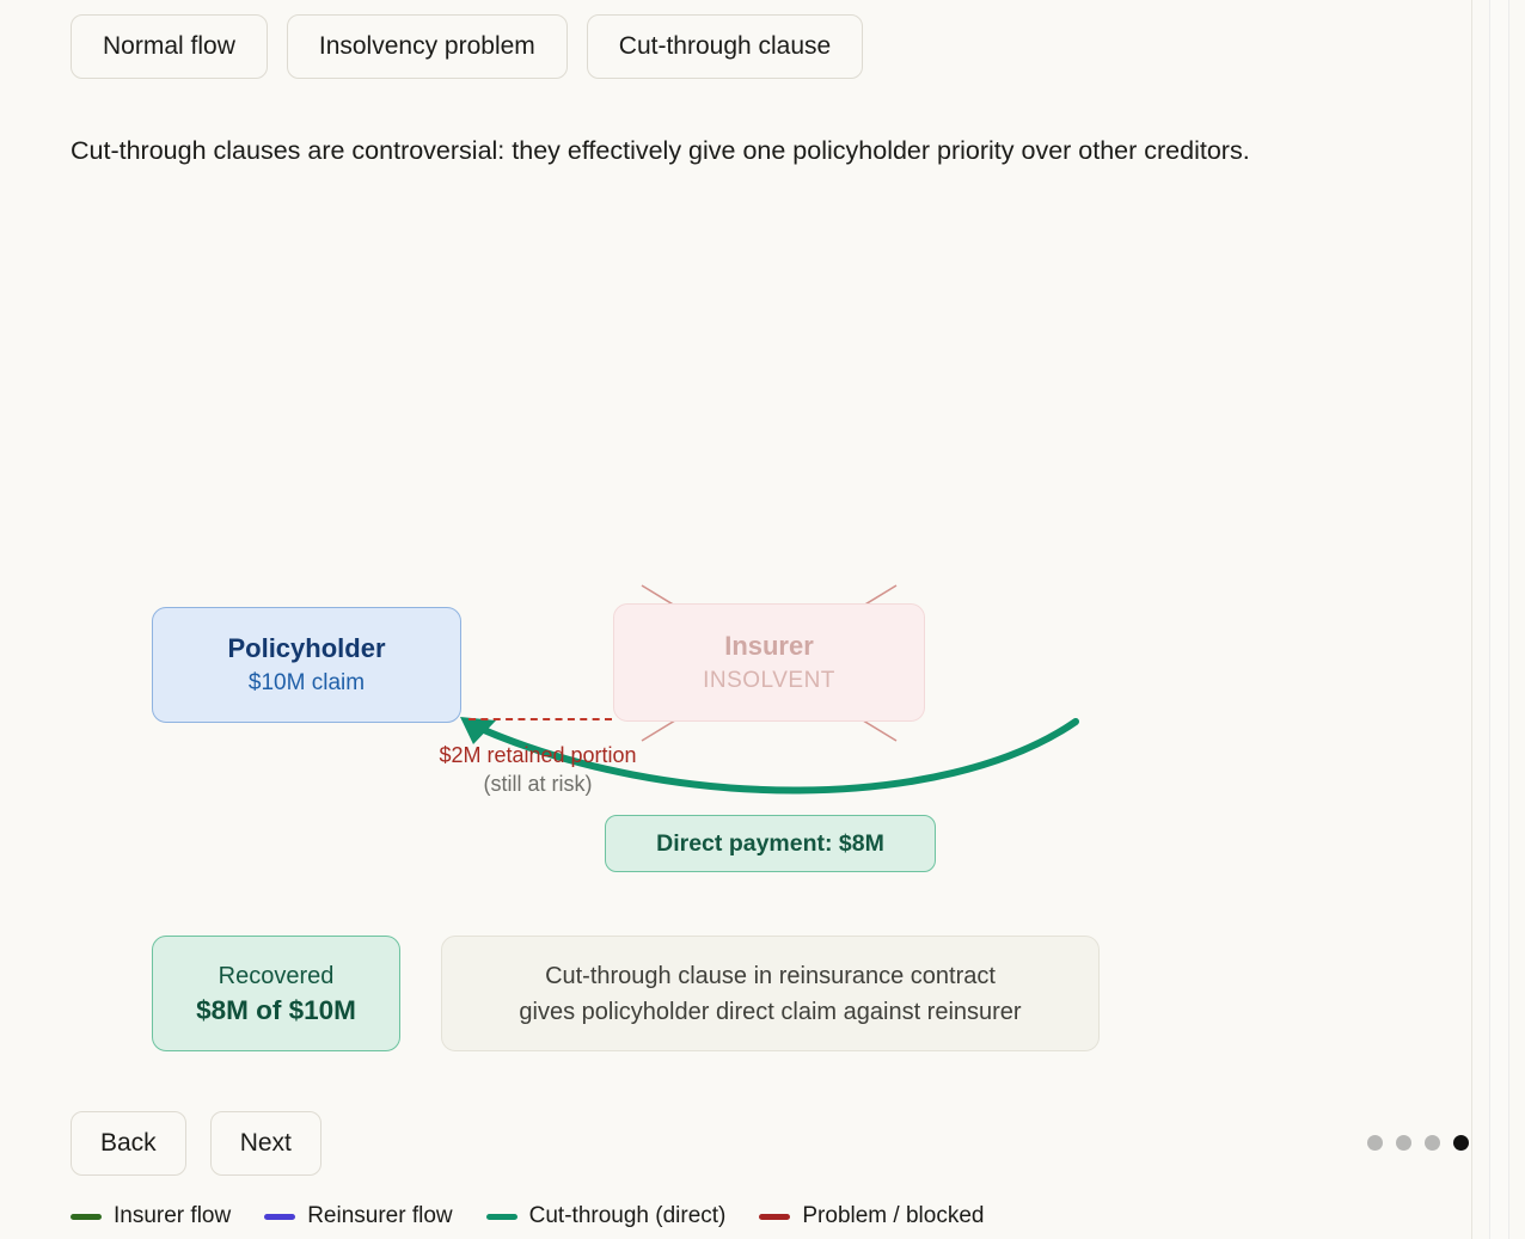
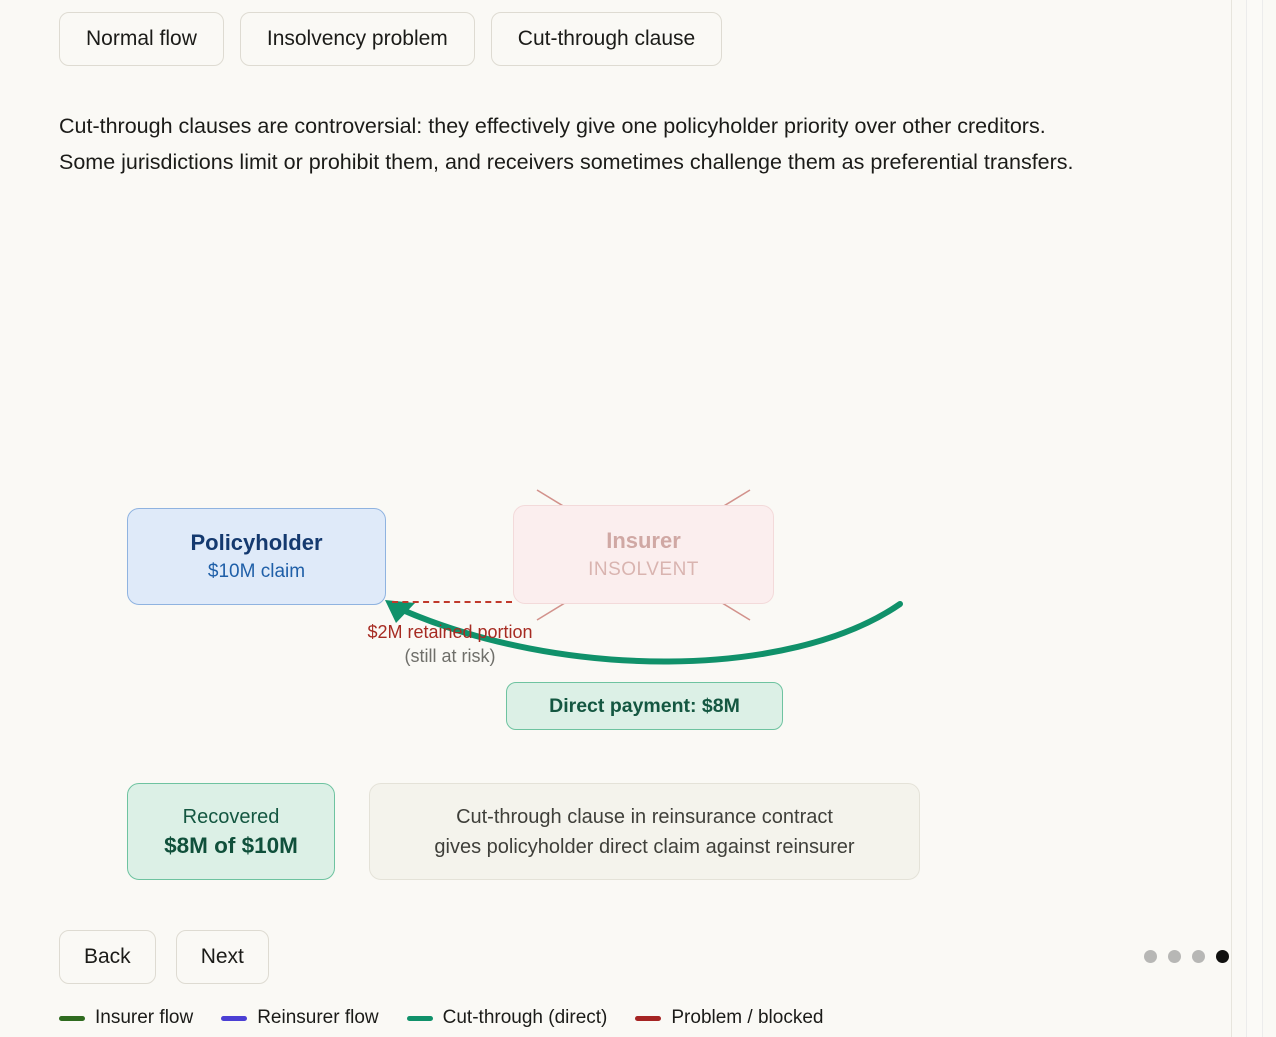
  Normal flow
  Insolvency problem
  Cut-through clause
  Cut-through clauses are controversial: they effectively give one policyholder priority over other creditors.
+ Some jurisdictions limit or prohibit them, and receivers sometimes challenge them as preferential transfers.
  Policyholder
  $10M claim
  Insurer
  INSOLVENT
  $2M retained portion
  (still at risk)
  Direct payment: $8M
  Recovered
  $8M of $10M
  Cut-through clause in reinsurance contract
  gives policyholder direct claim against reinsurer
  Back
  Next
  Insurer flow
  Reinsurer flow
  Cut-through (direct)
  Problem / blocked
